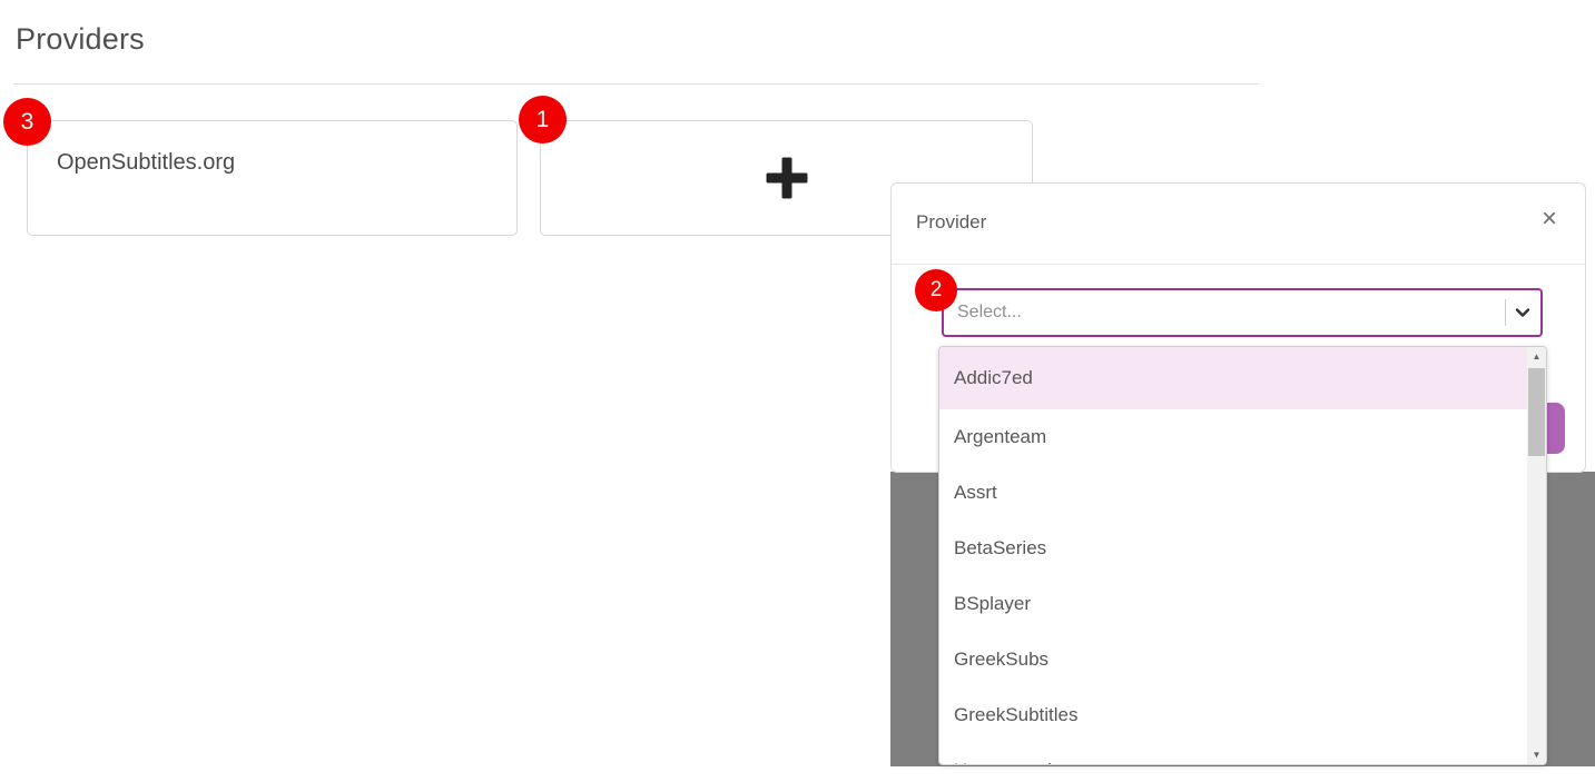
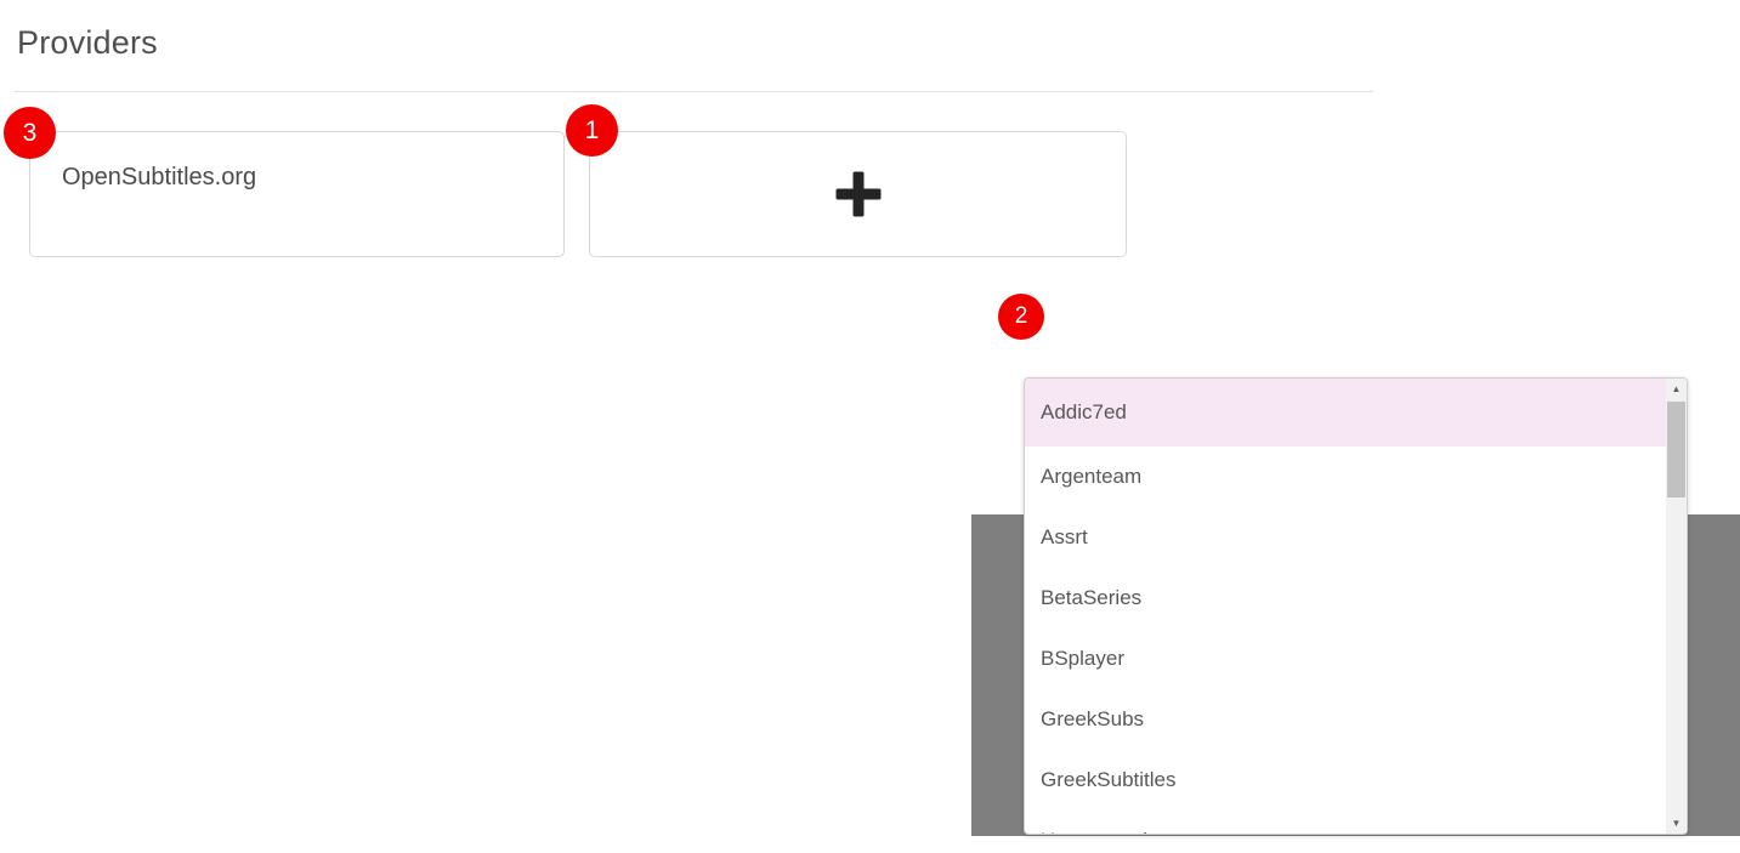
  Providers
  OpenSubtitles.org
  3
  1
- Provider
- ×
- Select...
  2
  Addic7ed
  Argenteam
  Assrt
  BetaSeries
  BSplayer
  GreekSubs
  GreekSubtitles
  ▲
  ▼
